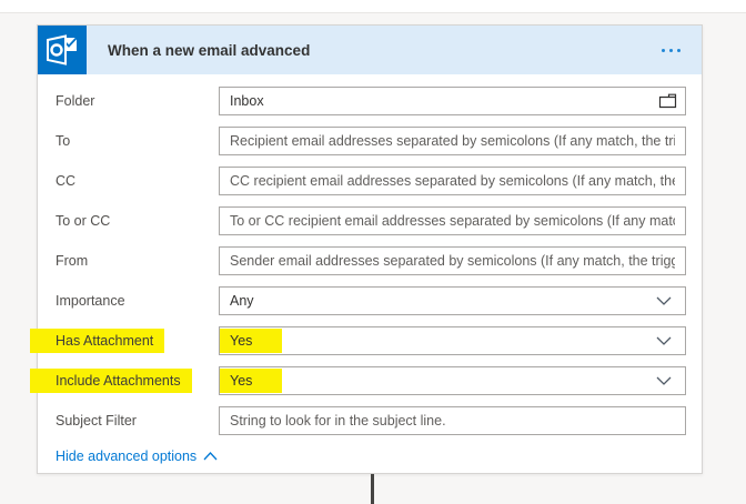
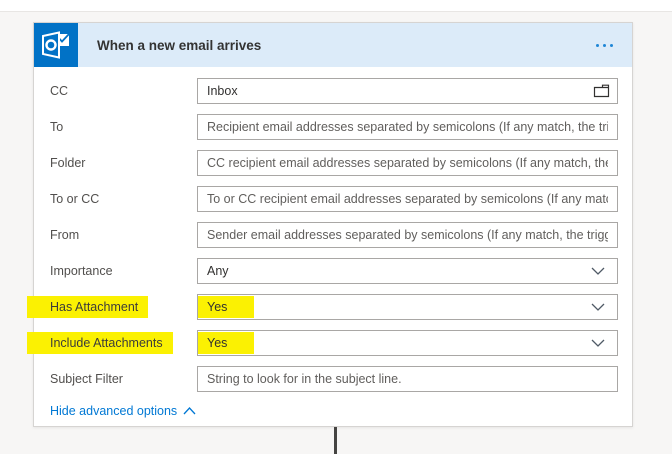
- When a new email advanced
+ When a new email arrives
- Folder
+ CC
  Inbox
  To
  Recipient email addresses separated by semicolons (If any match, the tri
- CC
+ Folder
  CC recipient email addresses separated by semicolons (If any match, th
  To or CC
  To or CC recipient email addresses separated by semicolons (If any mat
  From
  Sender email addresses separated by semicolons (If any match, the trigg
  Importance
  Any
  Has Attachment
  Yes
  Include Attachments
  Yes
  Subject Filter
  String to look for in the subject line.
  Hide advanced options
